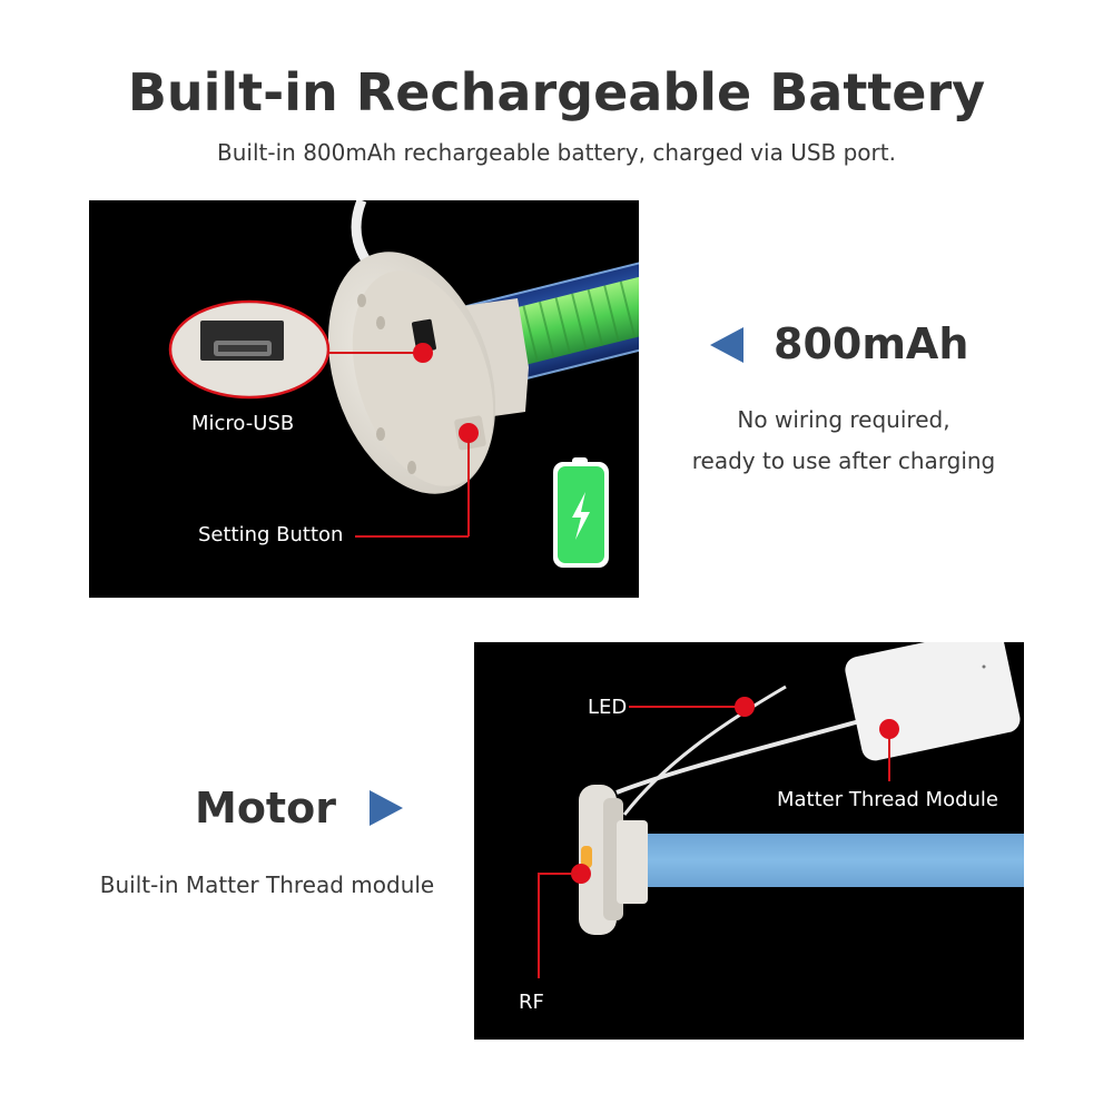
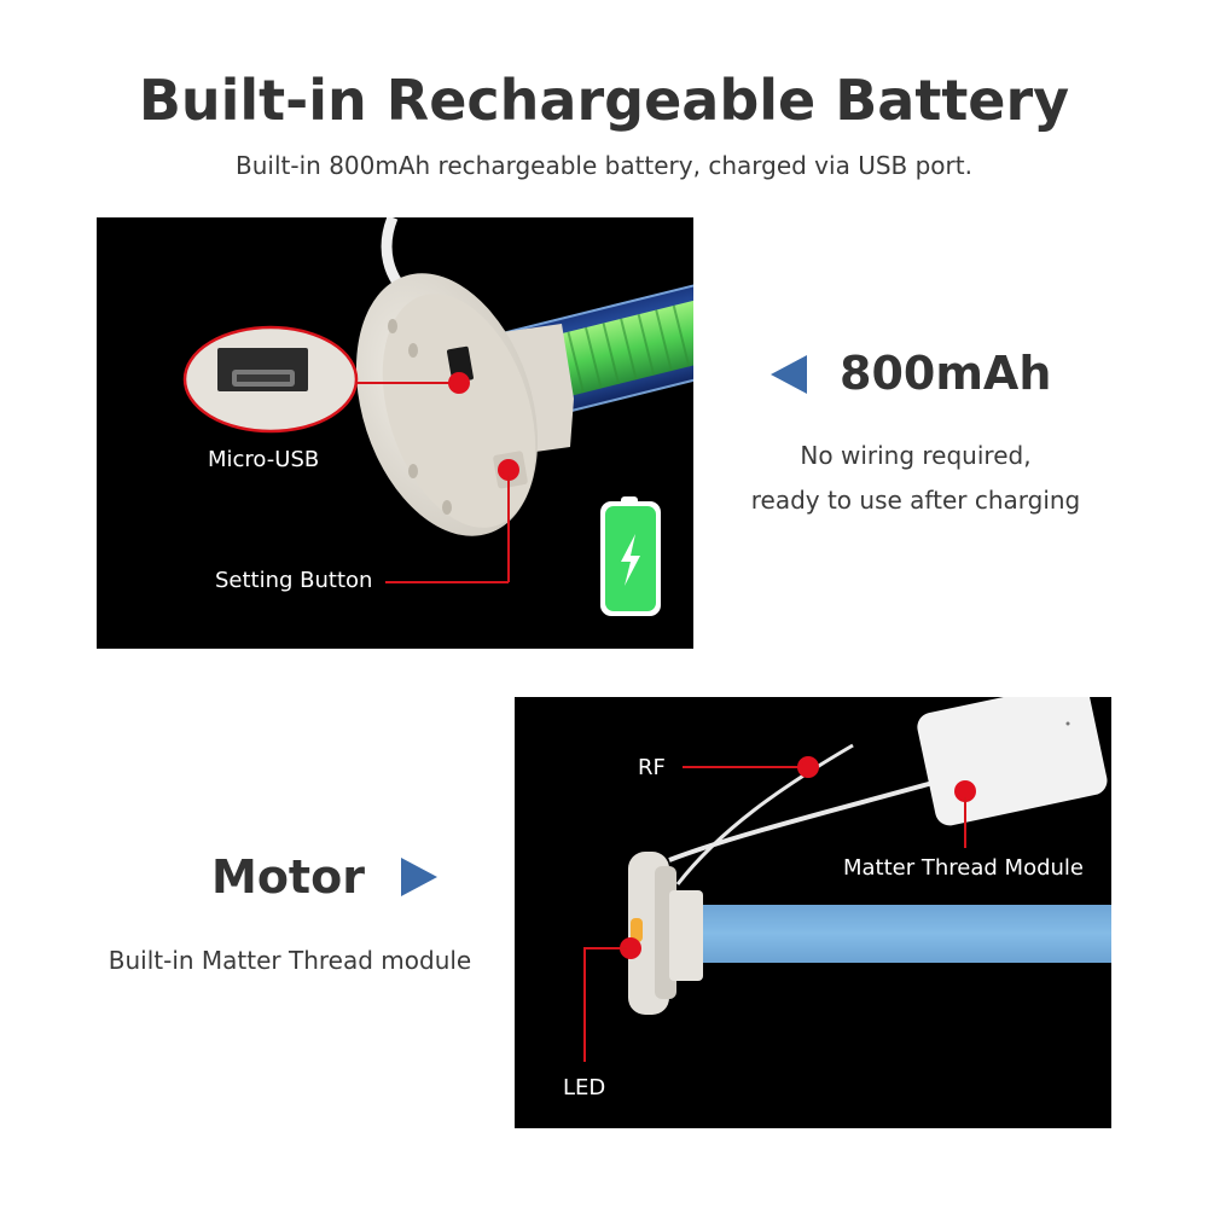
  Built-in Rechargeable Battery
  Built-in 800mAh rechargeable battery, charged via USB port.
  Micro-USB
  Setting Button
  800mAh
  No wiring required,
  ready to use after charging
  Motor
  Built-in Matter Thread module
- LED
+ RF
  Matter Thread Module
- RF
+ LED
